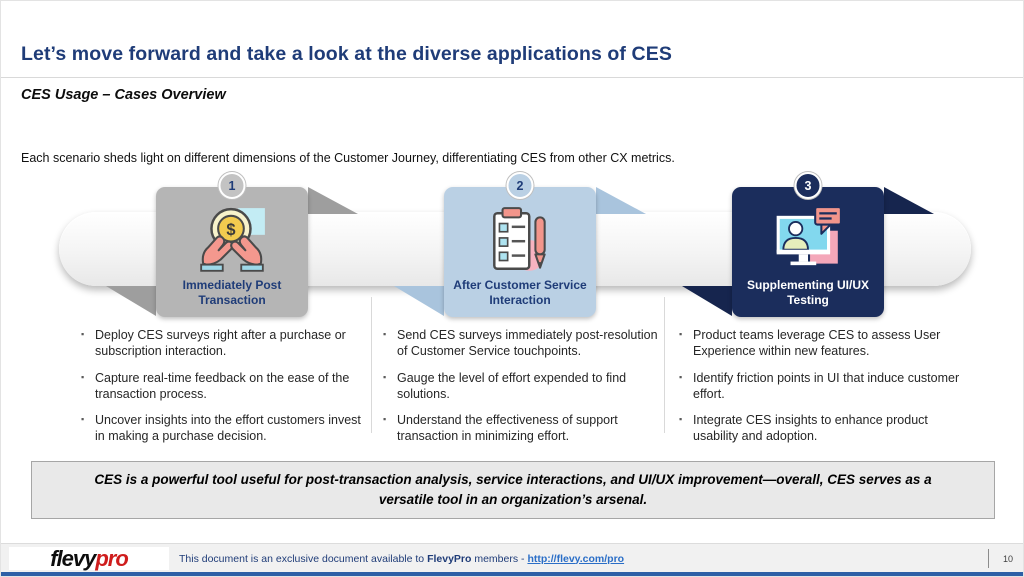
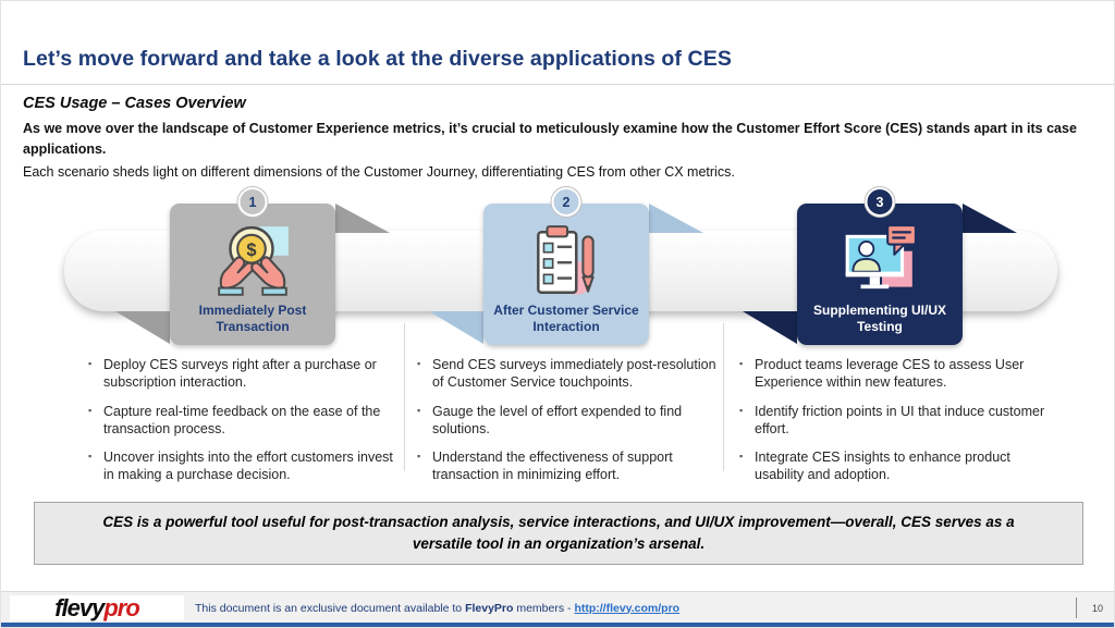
  Let’s move forward and take a look at the diverse applications of CES
  CES Usage – Cases Overview
+ As we move over the landscape of Customer Experience metrics, it’s crucial to meticulously examine how the Customer Effort Score (CES) stands apart in its case applications.
  Each scenario sheds light on different dimensions of the Customer Journey, differentiating CES from other CX metrics.
  1
  $
  Immediately Post Transaction
  2
  After Customer Service Interaction
  3
  Supplementing UI/UX Testing
  ▪
  Deploy CES surveys right after a purchase or subscription interaction.
  ▪
  Capture real-time feedback on the ease of the transaction process.
  ▪
  Uncover insights into the effort customers invest in making a purchase decision.
  ▪
  Send CES surveys immediately post-resolution of Customer Service touchpoints.
  ▪
  Gauge the level of effort expended to find solutions.
  ▪
  Understand the effectiveness of support transaction in minimizing effort.
  ▪
  Product teams leverage CES to assess User Experience within new features.
  ▪
  Identify friction points in UI that induce customer effort.
  ▪
  Integrate CES insights to enhance product usability and adoption.
  CES is a powerful tool useful for post-transaction analysis, service interactions, and UI/UX improvement—overall, CES serves as a versatile tool in an organization’s arsenal.
  flevypro
  This document is an exclusive document available to
  FlevyPro
  members -
  http://flevy.com/pro
  10
